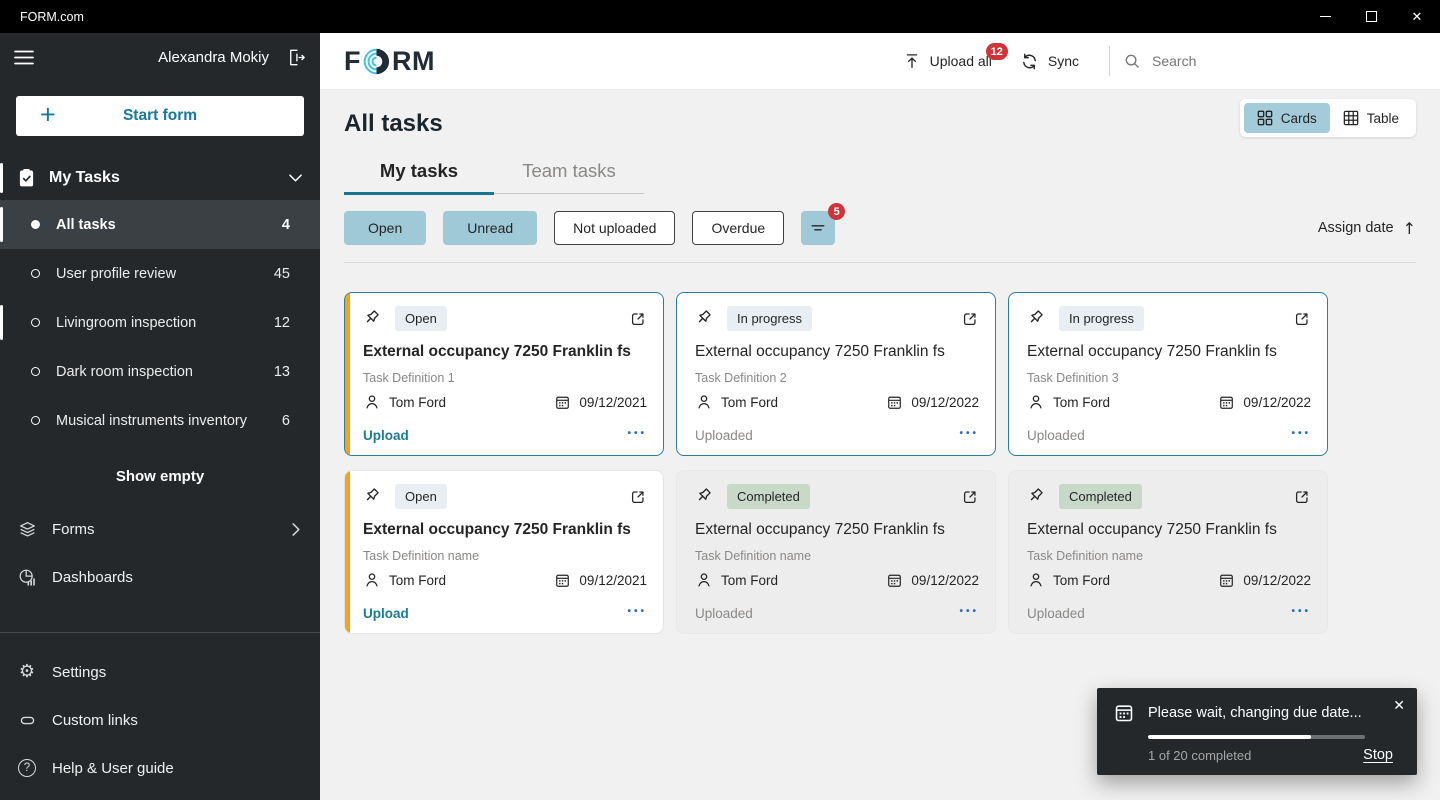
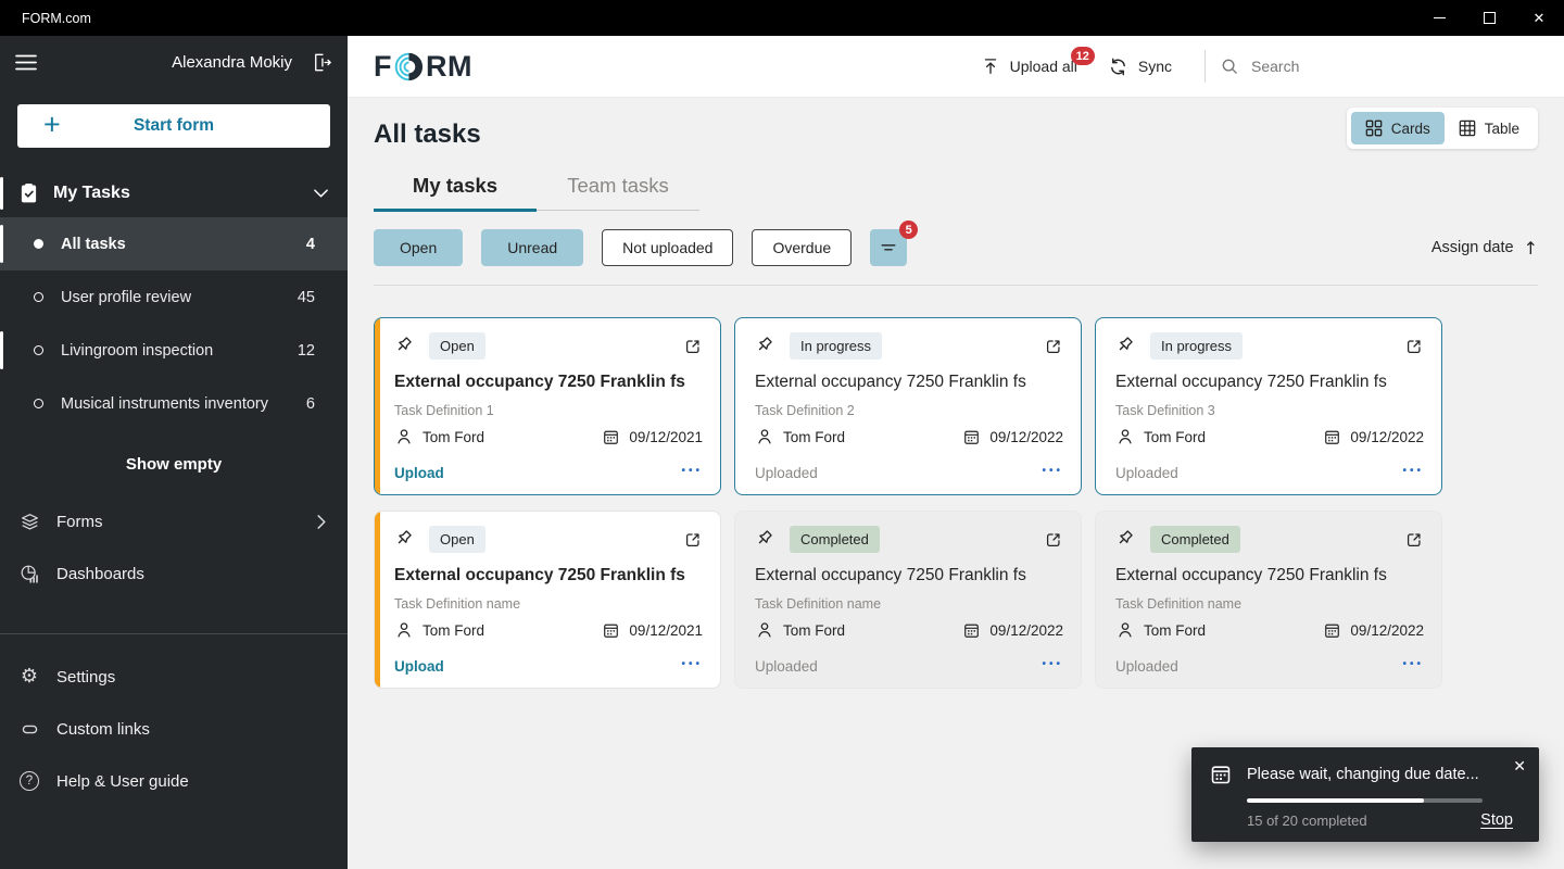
  FORM.com
  ✕
  Alexandra Mokiy
  +
  Start form
  My Tasks
  All tasks
  4
  User profile review
  45
  Livingroom inspection
  12
- Dark room inspection
- 13
  Musical instruments inventory
  6
  Show empty
  Forms
  Dashboards
  ⚙
  Settings
  Custom links
  ?
  Help & User guide
  F
  RM
  Upload all
  12
  Sync
  Search
  All tasks
  Cards
  Table
  My tasks
  Team tasks
  Open
  Unread
  Not uploaded
  Overdue
  5
  Assign date
  ↑
  Open
  External occupancy 7250 Franklin fs
  Task Definition 1
  Tom Ford
  09/12/2021
  Upload
  •••
  In progress
  External occupancy 7250 Franklin fs
  Task Definition 2
  Tom Ford
  09/12/2022
  Uploaded
  •••
  In progress
  External occupancy 7250 Franklin fs
  Task Definition 3
  Tom Ford
  09/12/2022
  Uploaded
  •••
  Open
  External occupancy 7250 Franklin fs
  Task Definition name
  Tom Ford
  09/12/2021
  Upload
  •••
  Completed
  External occupancy 7250 Franklin fs
  Task Definition name
  Tom Ford
  09/12/2022
  Uploaded
  •••
  Completed
  External occupancy 7250 Franklin fs
  Task Definition name
  Tom Ford
  09/12/2022
  Uploaded
  •••
  Please wait, changing due date...
  ✕
- 1 of 20 completed
+ 15 of 20 completed
  Stop
